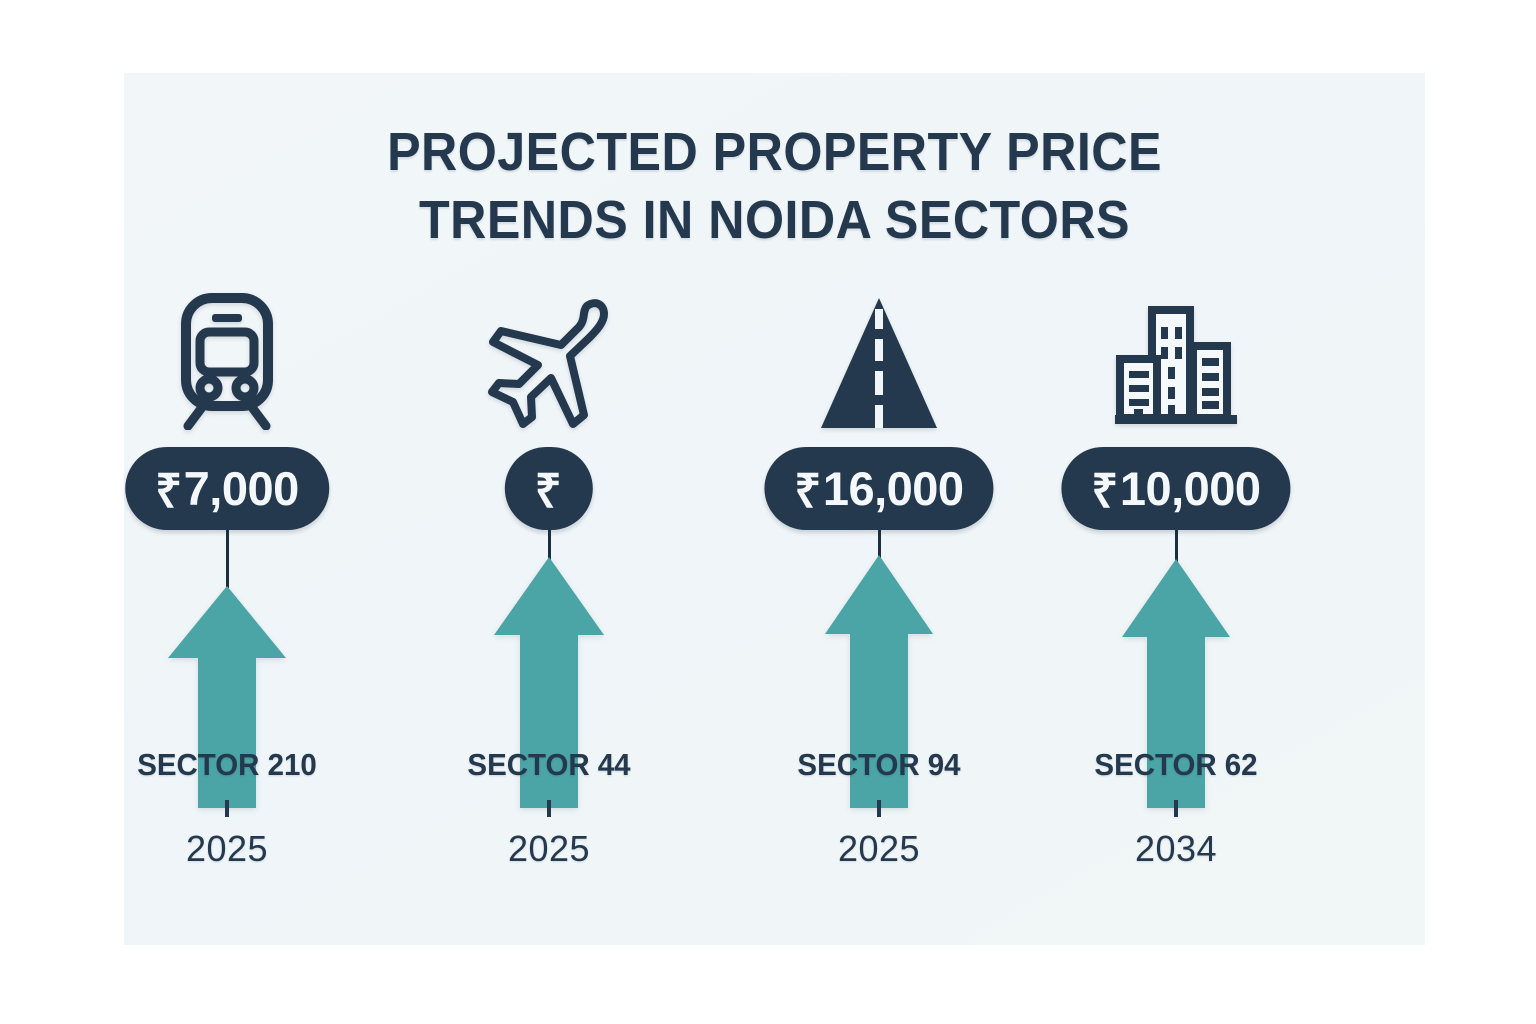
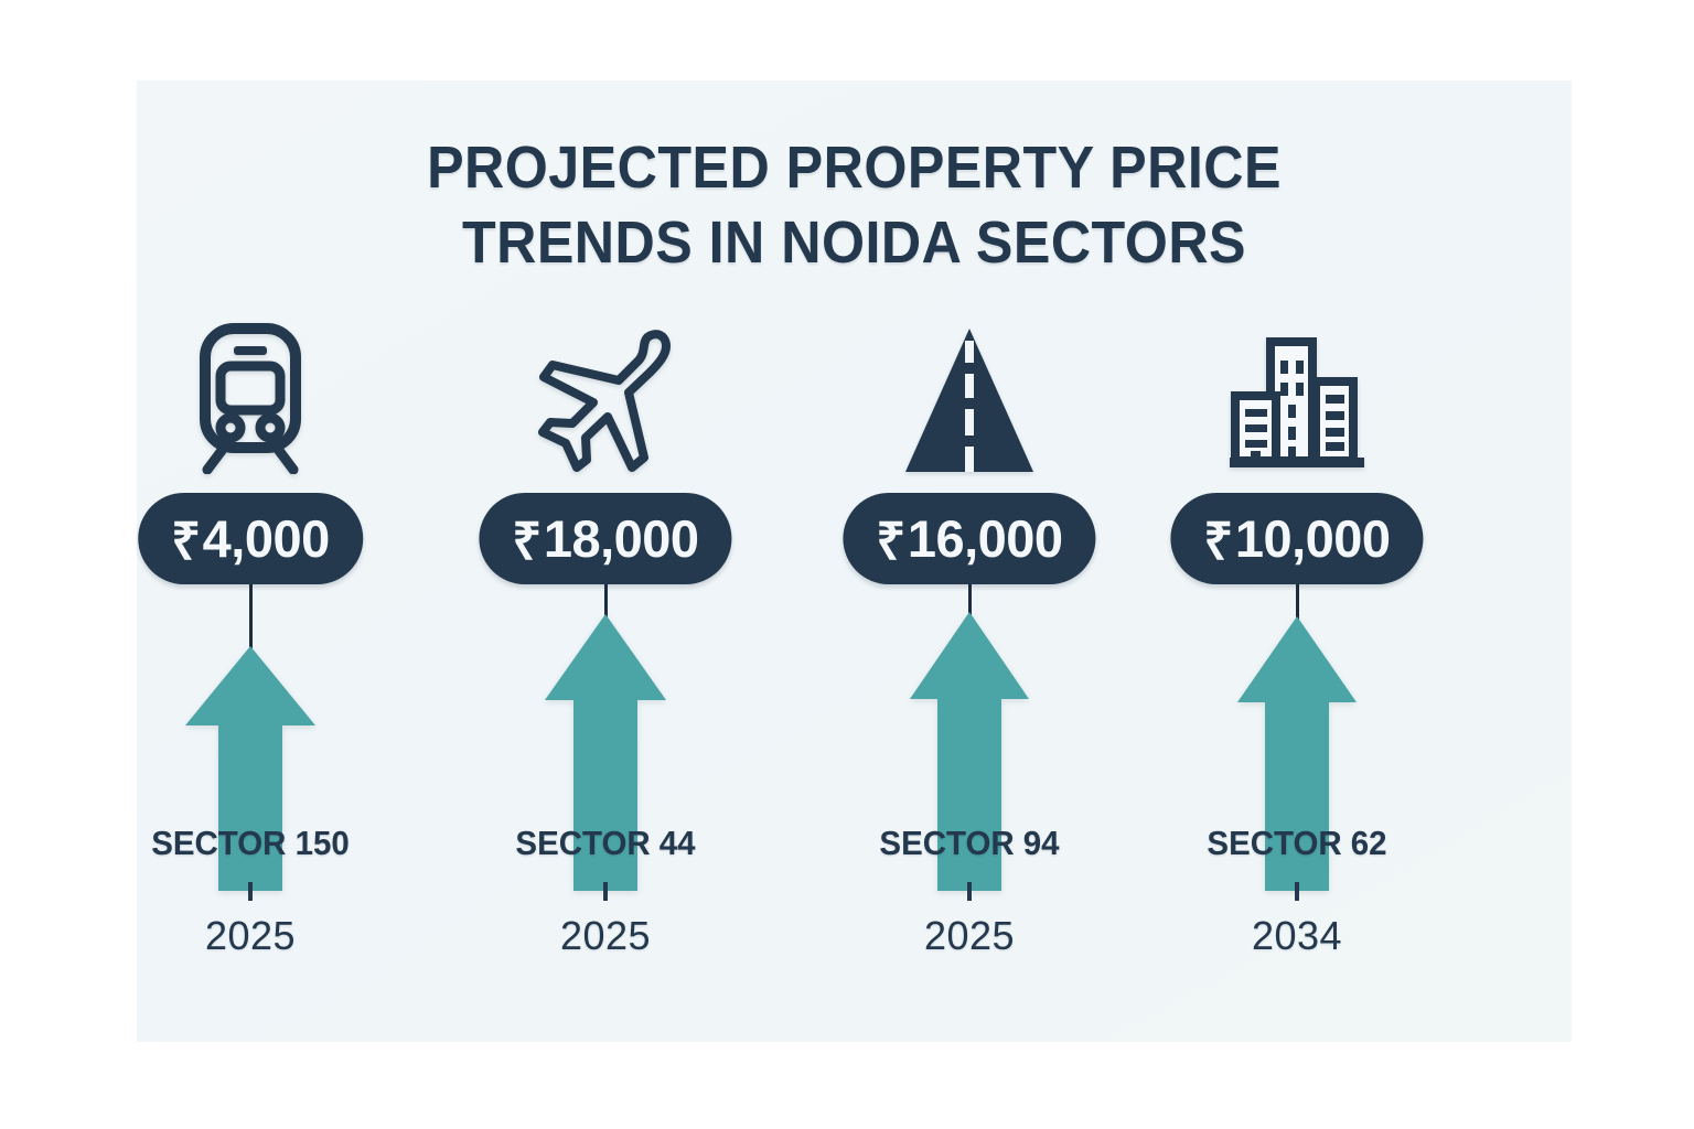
  PROJECTED PROPERTY PRICE
  TRENDS IN NOIDA SECTORS
  ₹
- 7,000
+ 4,000
- SECTOR 210
+ SECTOR 150
  2025
  ₹
+ 18,000
  SECTOR 44
  2025
  ₹
  16,000
  SECTOR 94
  2025
  ₹
  10,000
  SECTOR 62
  2034
